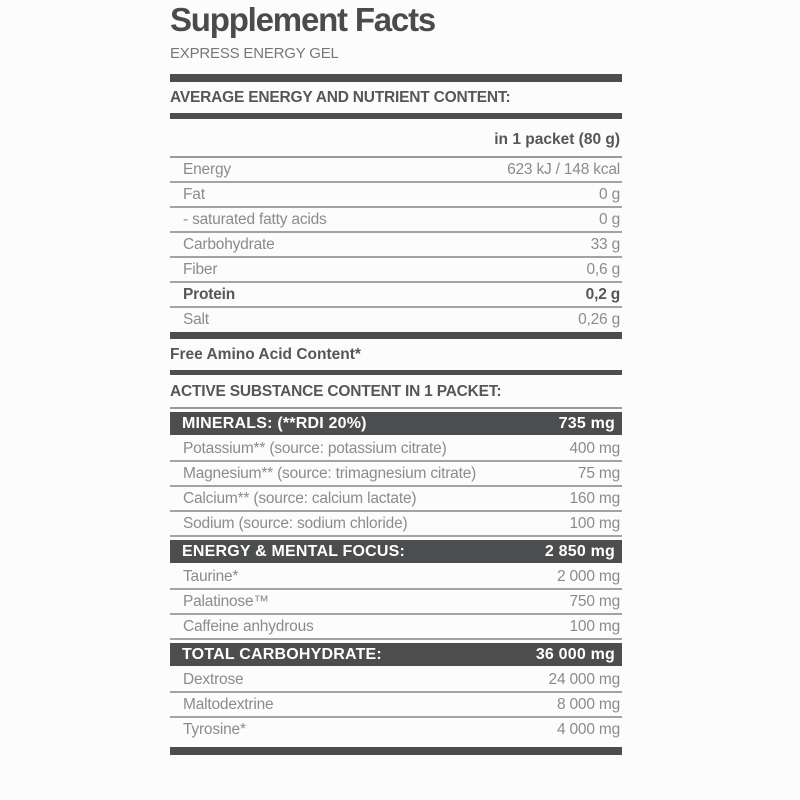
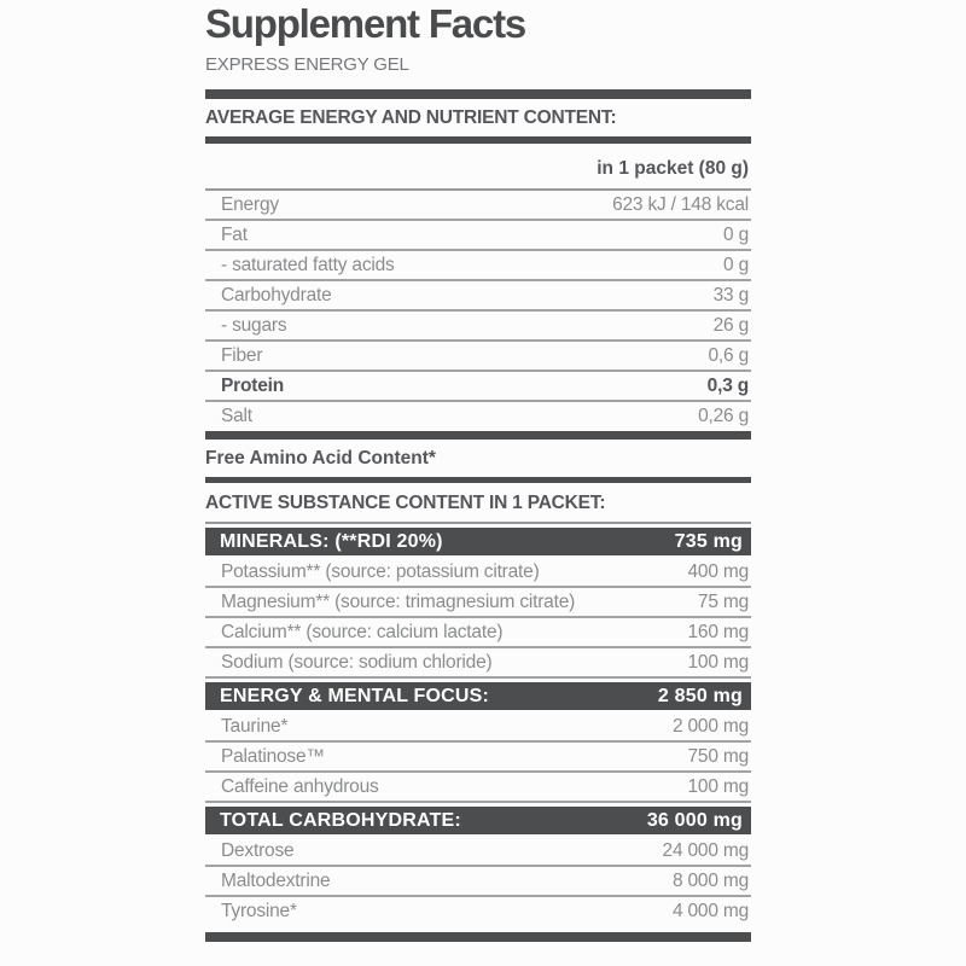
  Supplement Facts
  EXPRESS ENERGY GEL
  AVERAGE ENERGY AND NUTRIENT CONTENT:
  in 1 packet (80 g)
  Energy
  623 kJ / 148 kcal
  Fat
  0 g
  - saturated fatty acids
  0 g
  Carbohydrate
  33 g
+ - sugars
+ 26 g
  Fiber
  0,6 g
  Protein
- 0,2 g
+ 0,3 g
  Salt
  0,26 g
  Free Amino Acid Content*
  ACTIVE SUBSTANCE CONTENT IN 1 PACKET:
  MINERALS: (**RDI 20%)
  735 mg
  Potassium** (source: potassium citrate)
  400 mg
  Magnesium** (source: trimagnesium citrate)
  75 mg
  Calcium** (source: calcium lactate)
  160 mg
  Sodium (source: sodium chloride)
  100 mg
  ENERGY & MENTAL FOCUS:
  2 850 mg
  Taurine*
  2 000 mg
  Palatinose™
  750 mg
  Caffeine anhydrous
  100 mg
  TOTAL CARBOHYDRATE:
  36 000 mg
  Dextrose
  24 000 mg
  Maltodextrine
  8 000 mg
  Tyrosine*
  4 000 mg
